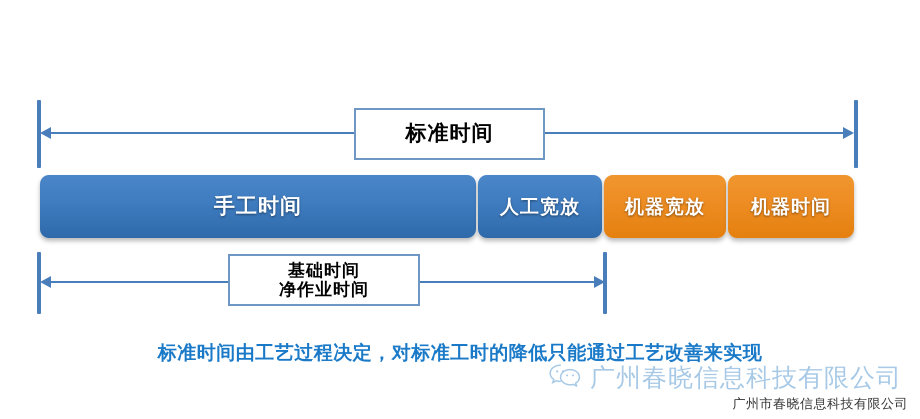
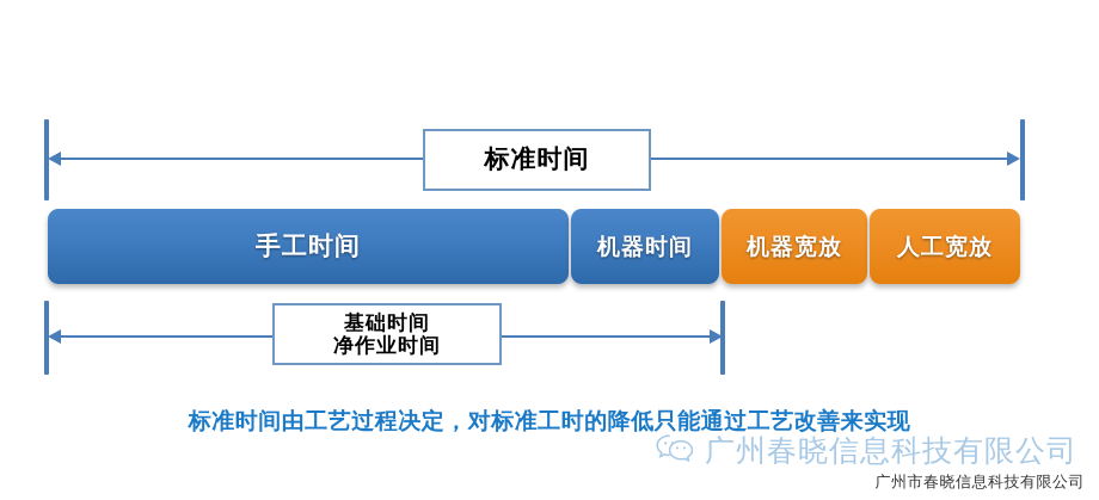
  标准时间
  手工时间
- 人工宽放
+ 机器时间
  机器宽放
- 机器时间
+ 人工宽放
  基础时间
  净作业时间
  标准时间由工艺过程决定，对标准工时的降低只能通过工艺改善来实现
  广州春晓信息科技有限公司
  广州市春晓信息科技有限公司
